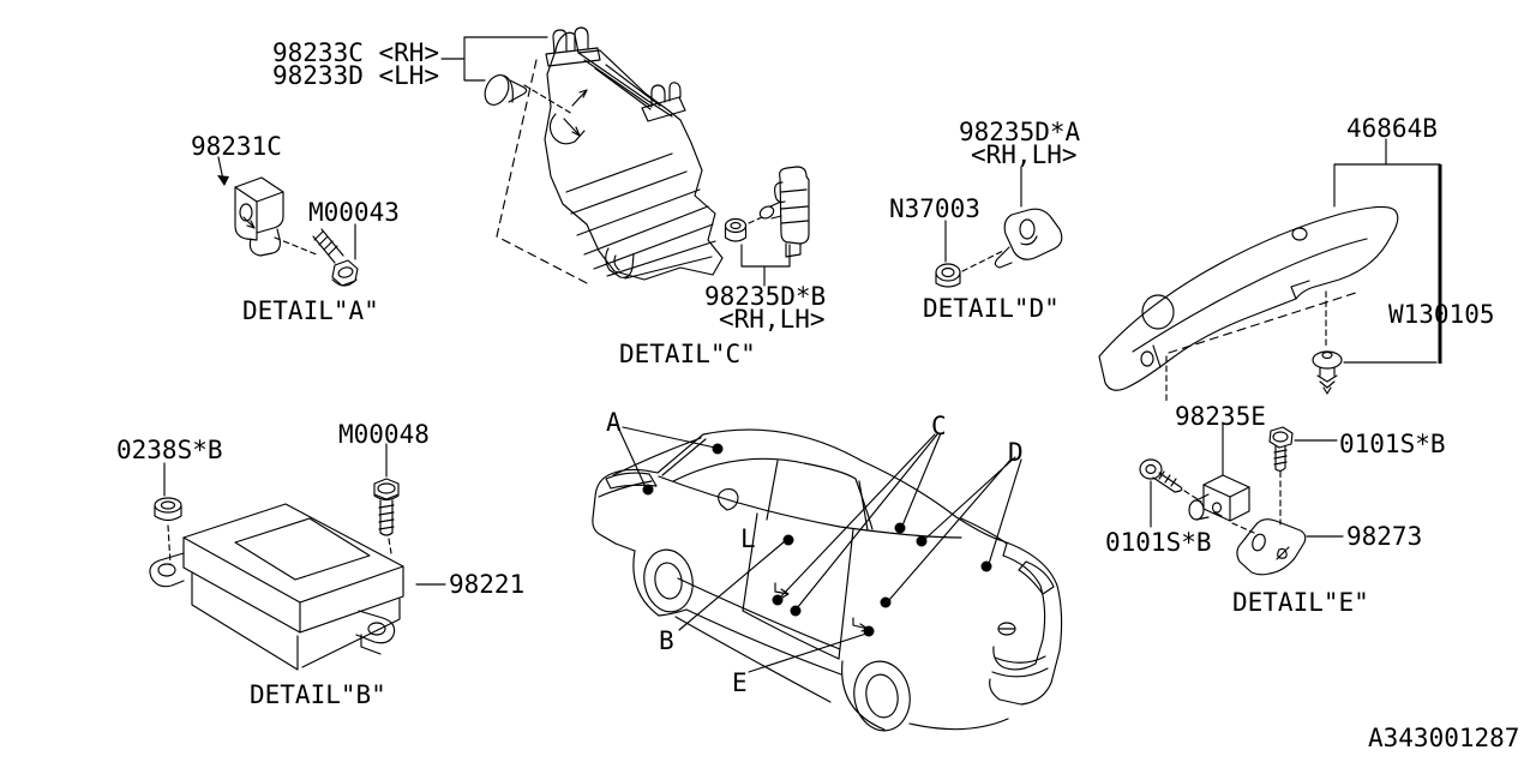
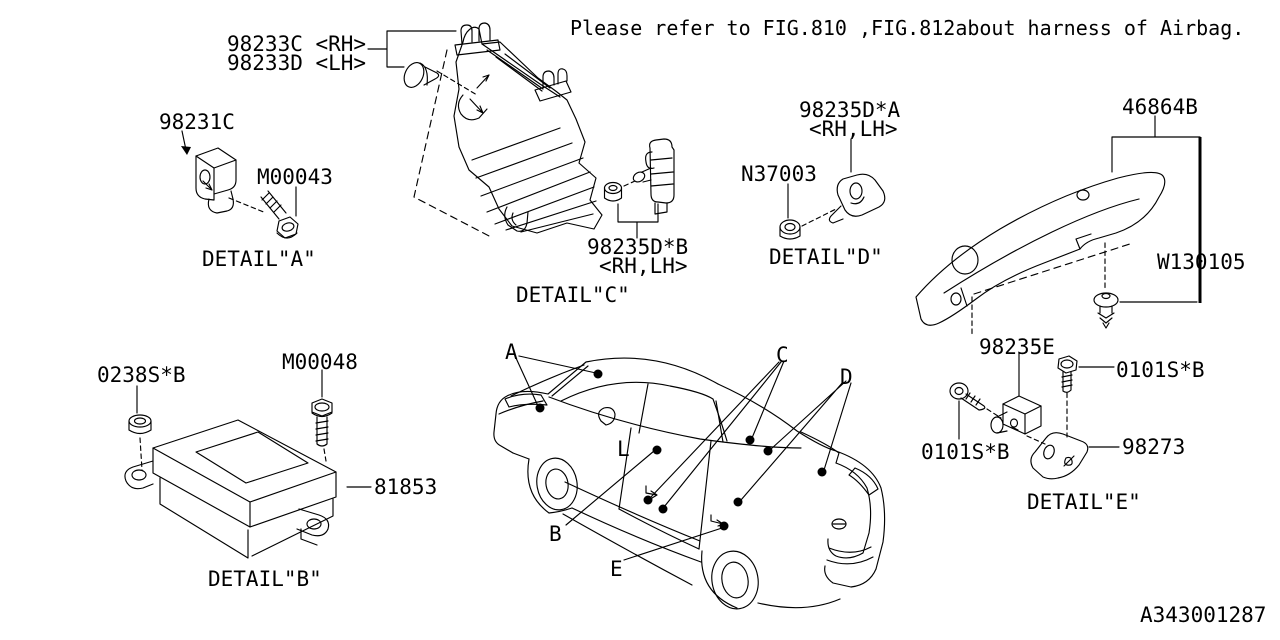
+ Please refer to FIG.810 ,FIG.812about harness of Airbag.
  98233C <RH>
  98233D <LH>
  98231C
  M00043
  DETAIL"A"
  98235D*B
  <RH,LH>
  DETAIL"C"
  98235D*A
  <RH,LH>
  N37003
  DETAIL"D"
  46864B
  W130105
  98235E
  0101S*B
  0101S*B
  98273
  DETAIL"E"
  0238S*B
  M00048
- 98221
+ 81853
  DETAIL"B"
  A
  B
  C
  D
  E
  L
  A343001287
